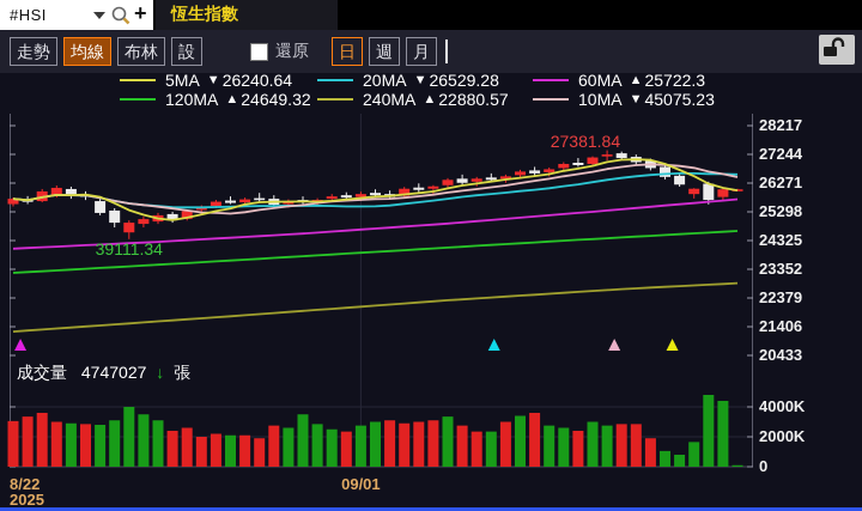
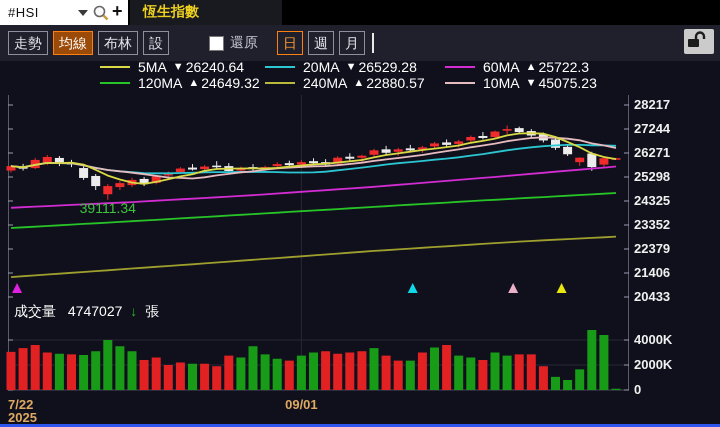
  #HSI
  +
  恆生指數
  走勢
  均線
  布林
  設
  還原
  日
  週
  月
  5MA
  ▼
  26240.64
  20MA
  ▼
  26529.28
  60MA
  ▲
  25722.3
  120MA
  ▲
  24649.32
  240MA
  ▲
  22880.57
  10MA
  ▼
  45075.23
- 27381.84
  39111.34
  成交量 4747027 ↓ 張
  28217
  27244
  26271
  25298
  24325
  23352
  22379
  21406
  20433
  4000K
  2000K
  0
- 8/22
+ 7/22
  09/01
  2025
